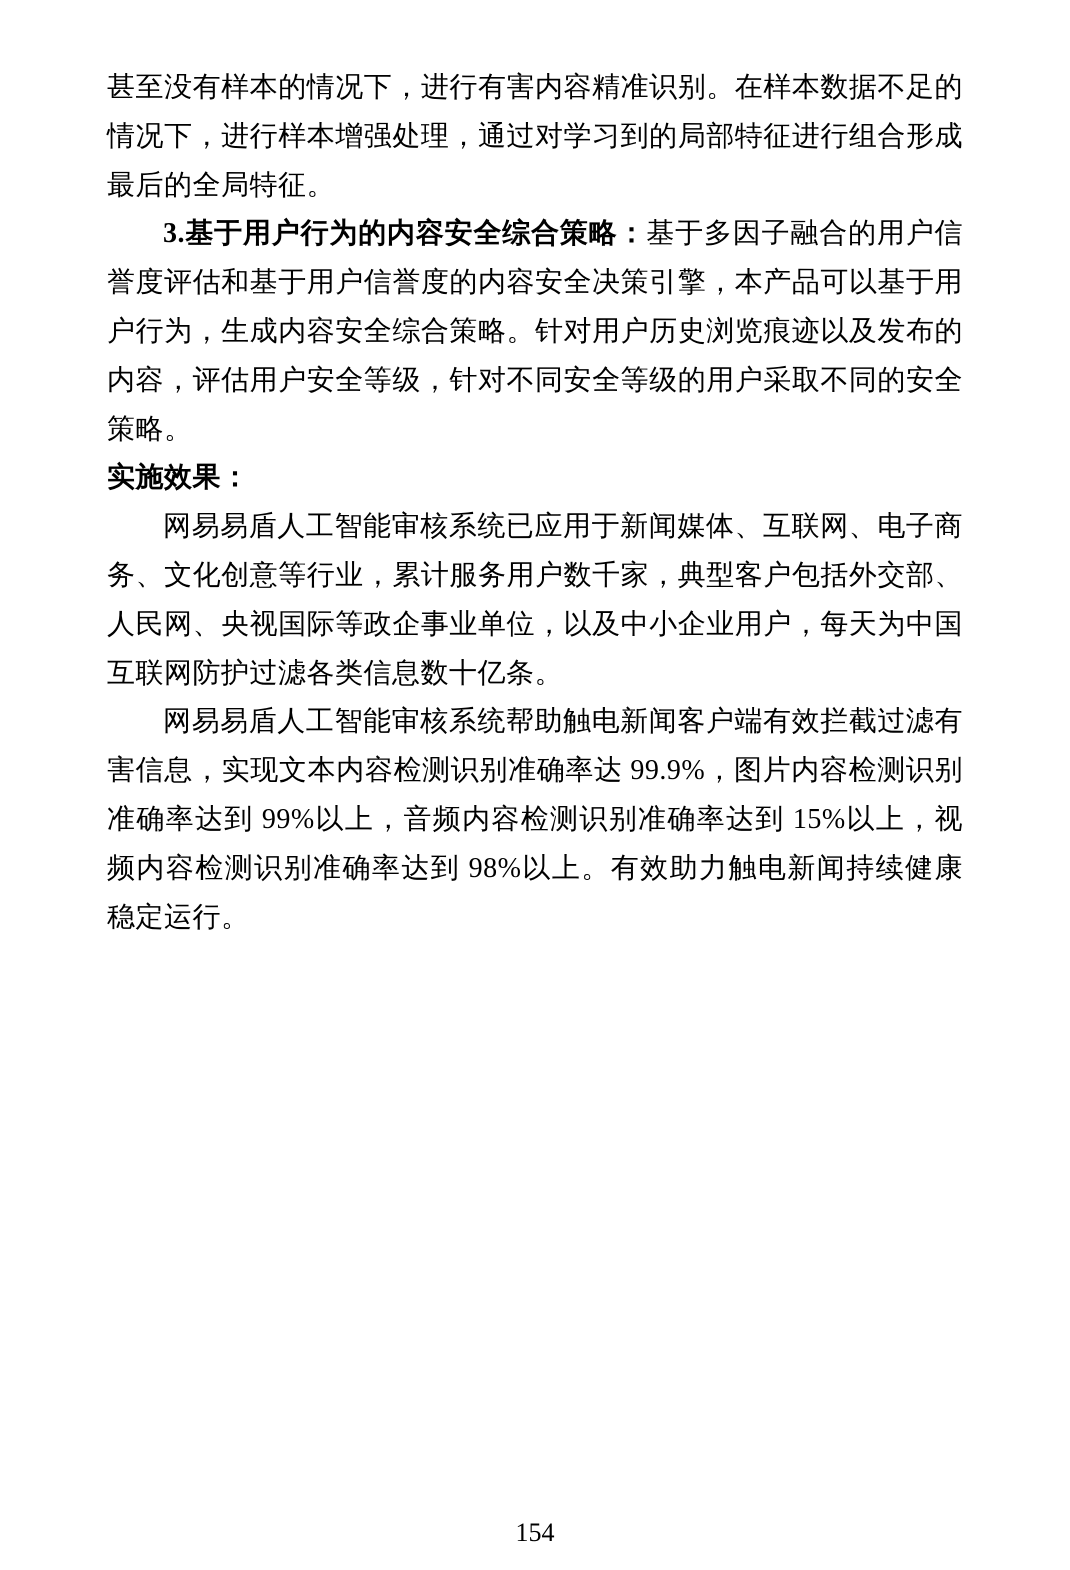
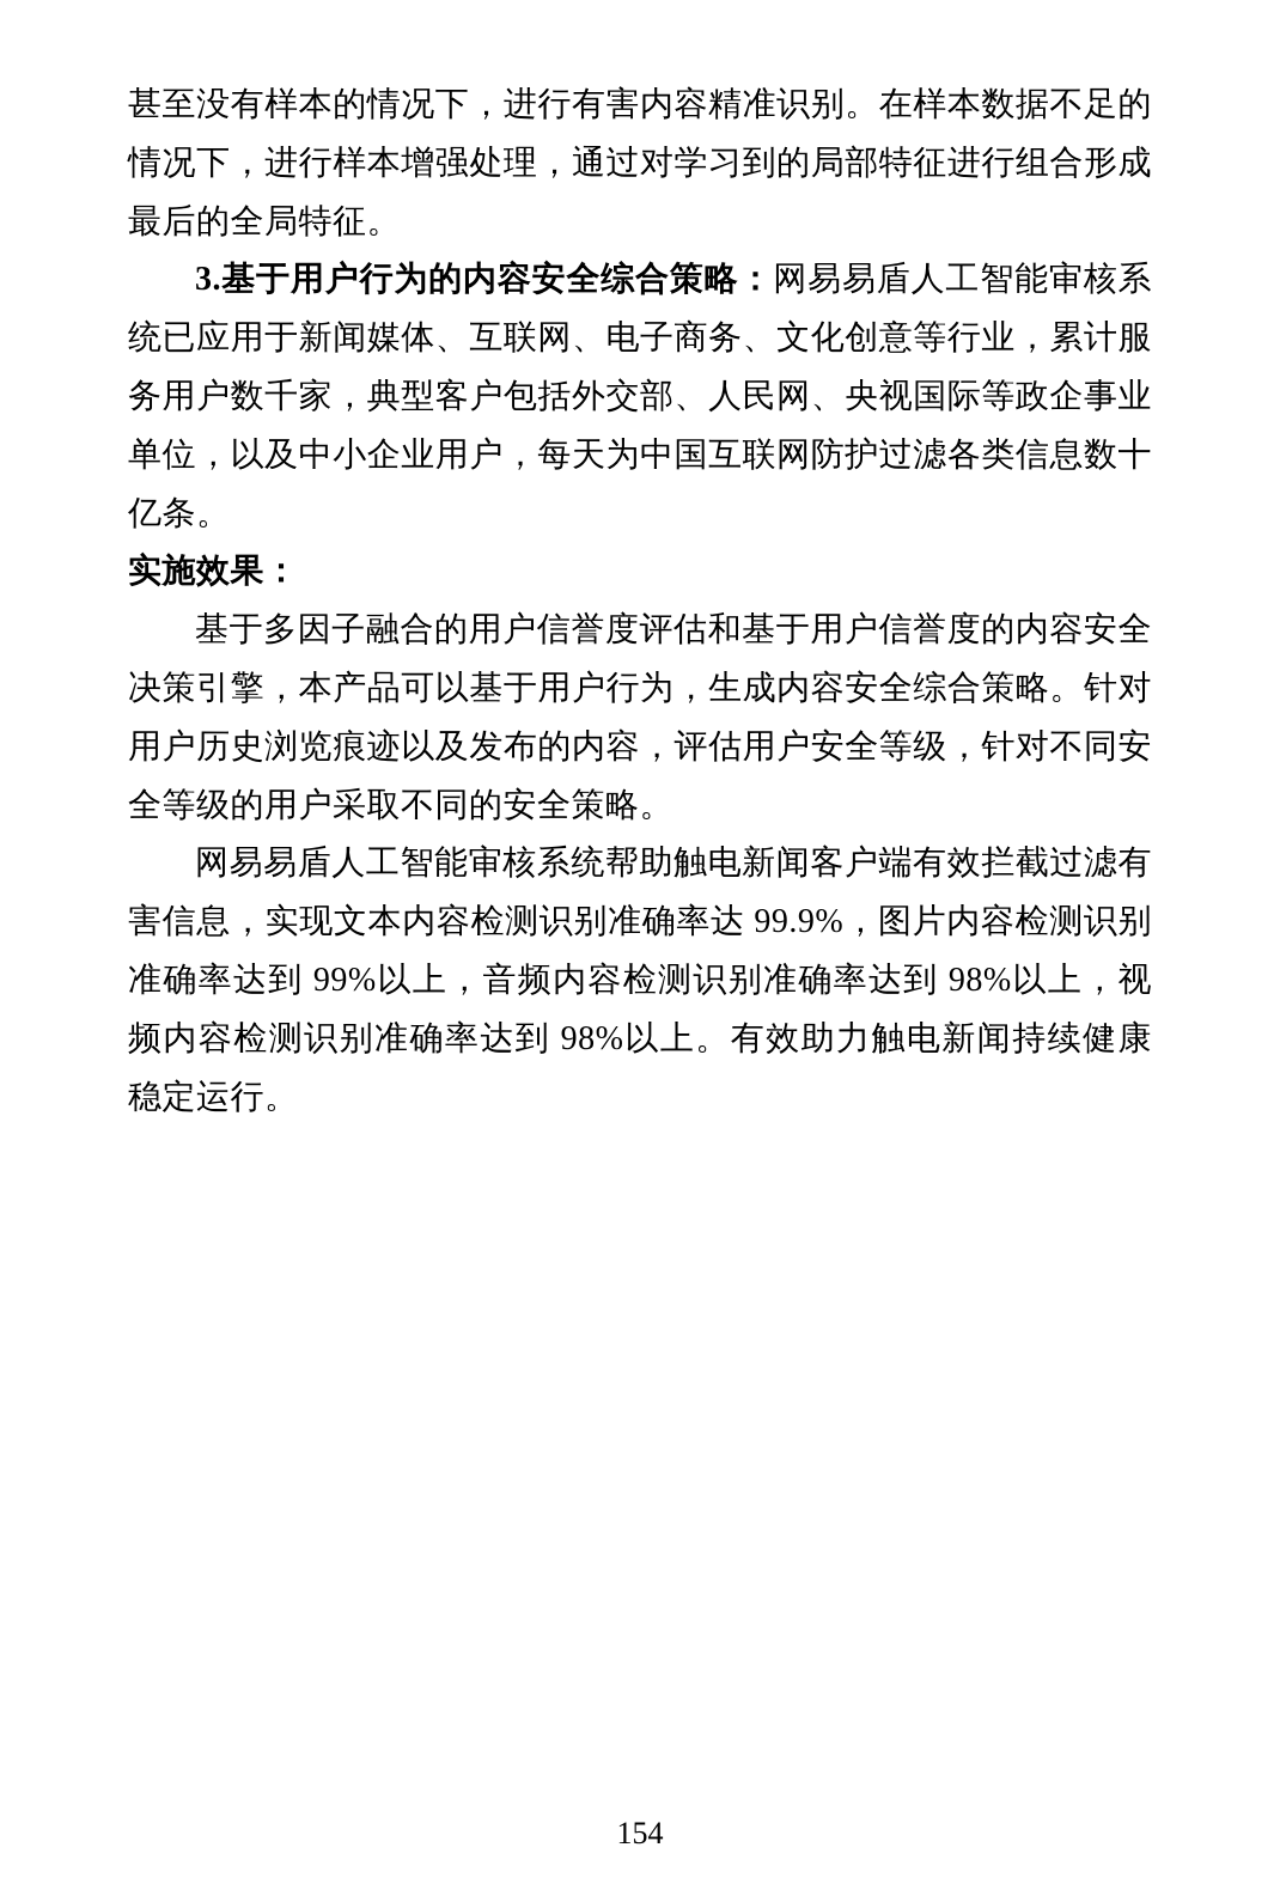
  甚至没有样本的情况下，进行有害内容精准识别。在样本数据不足的情况下，进行样本增强处理，通过对学习到的局部特征进行组合形成最后的全局特征。
- 3.基于用户行为的内容安全综合策略：基于多因子融合的用户信誉度评估和基于用户信誉度的内容安全决策引擎，本产品可以基于用户行为，生成内容安全综合策略。针对用户历史浏览痕迹以及发布的内容，评估用户安全等级，针对不同安全等级的用户采取不同的安全策略。
+ 3.基于用户行为的内容安全综合策略：网易易盾人工智能审核系统已应用于新闻媒体、互联网、电子商务、文化创意等行业，累计服务用户数千家，典型客户包括外交部、人民网、央视国际等政企事业单位，以及中小企业用户，每天为中国互联网防护过滤各类信息数十亿条。
  实施效果：
- 网易易盾人工智能审核系统已应用于新闻媒体、互联网、电子商务、文化创意等行业，累计服务用户数千家，典型客户包括外交部、人民网、央视国际等政企事业单位，以及中小企业用户，每天为中国互联网防护过滤各类信息数十亿条。
+ 基于多因子融合的用户信誉度评估和基于用户信誉度的内容安全决策引擎，本产品可以基于用户行为，生成内容安全综合策略。针对用户历史浏览痕迹以及发布的内容，评估用户安全等级，针对不同安全等级的用户采取不同的安全策略。
- 网易易盾人工智能审核系统帮助触电新闻客户端有效拦截过滤有害信息，实现文本内容检测识别准确率达 99.9%，图片内容检测识别准确率达到 99%以上，音频内容检测识别准确率达到 15%以上，视频内容检测识别准确率达到 98%以上。有效助力触电新闻持续健康稳定运行。
+ 网易易盾人工智能审核系统帮助触电新闻客户端有效拦截过滤有害信息，实现文本内容检测识别准确率达 99.9%，图片内容检测识别准确率达到 99%以上，音频内容检测识别准确率达到 98%以上，视频内容检测识别准确率达到 98%以上。有效助力触电新闻持续健康稳定运行。
  154
